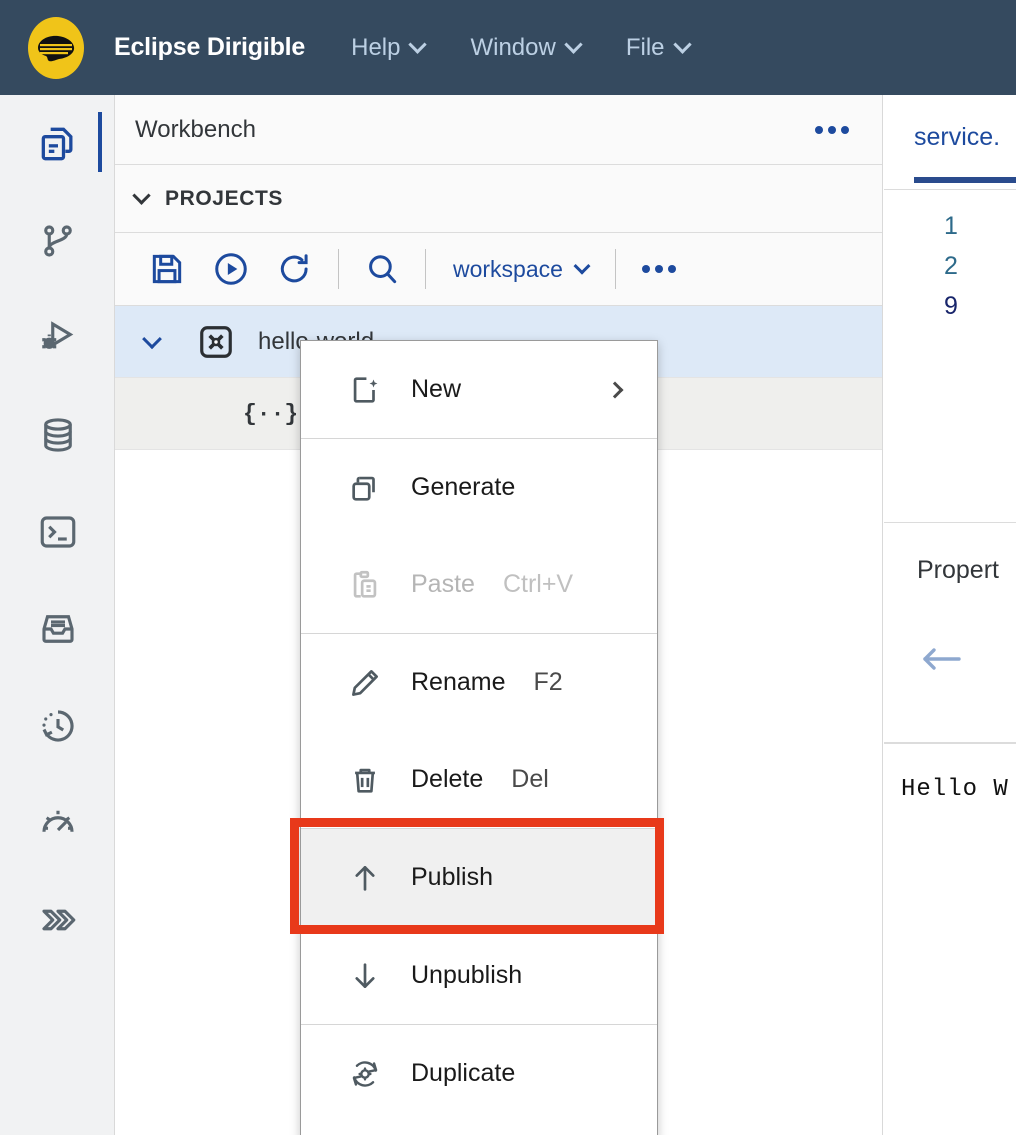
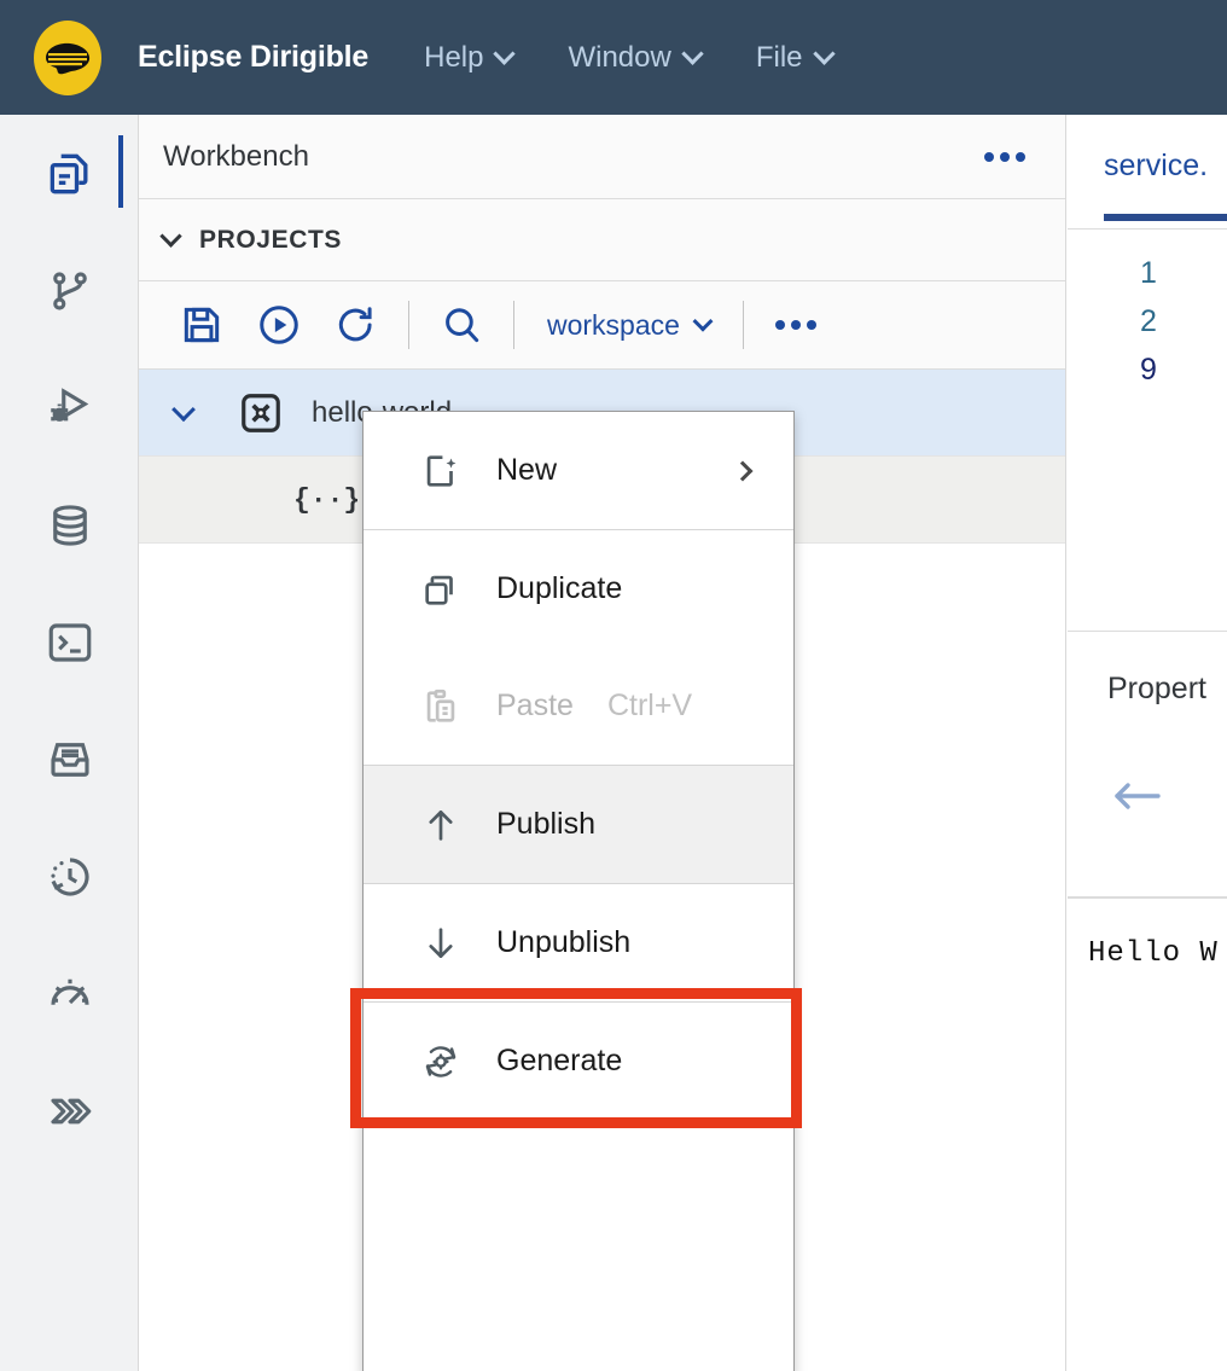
  Eclipse Dirigible
  Help
  Window
  File
  Workbench
  PROJECTS
  workspace
  {··}
  service.
  1
  2
  9
  Propert
  Hello W
  New
- Generate
+ Duplicate
  Paste
  Ctrl+V
- Rename
- F2
- Delete
- Del
  Publish
  Unpublish
- Duplicate
+ Generate
